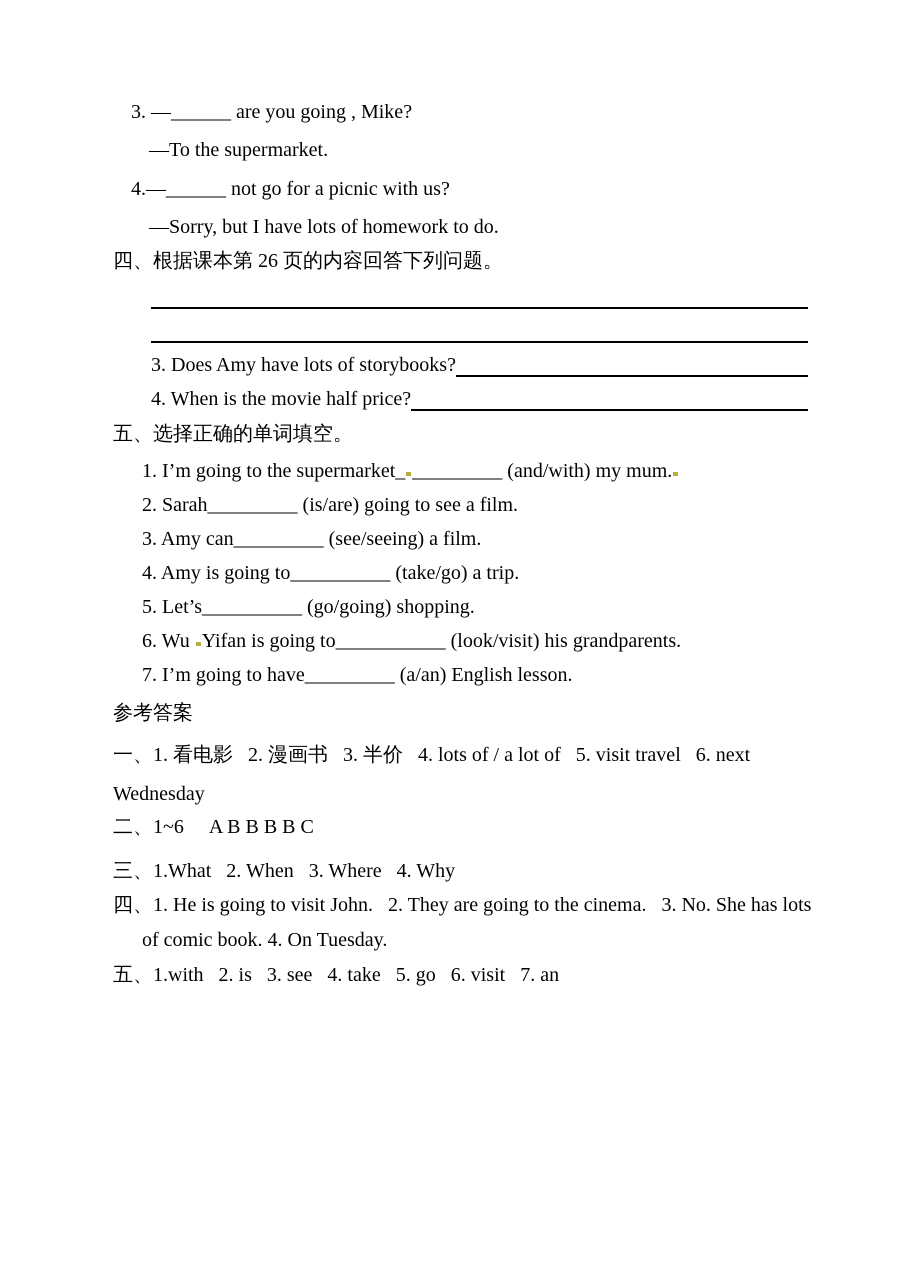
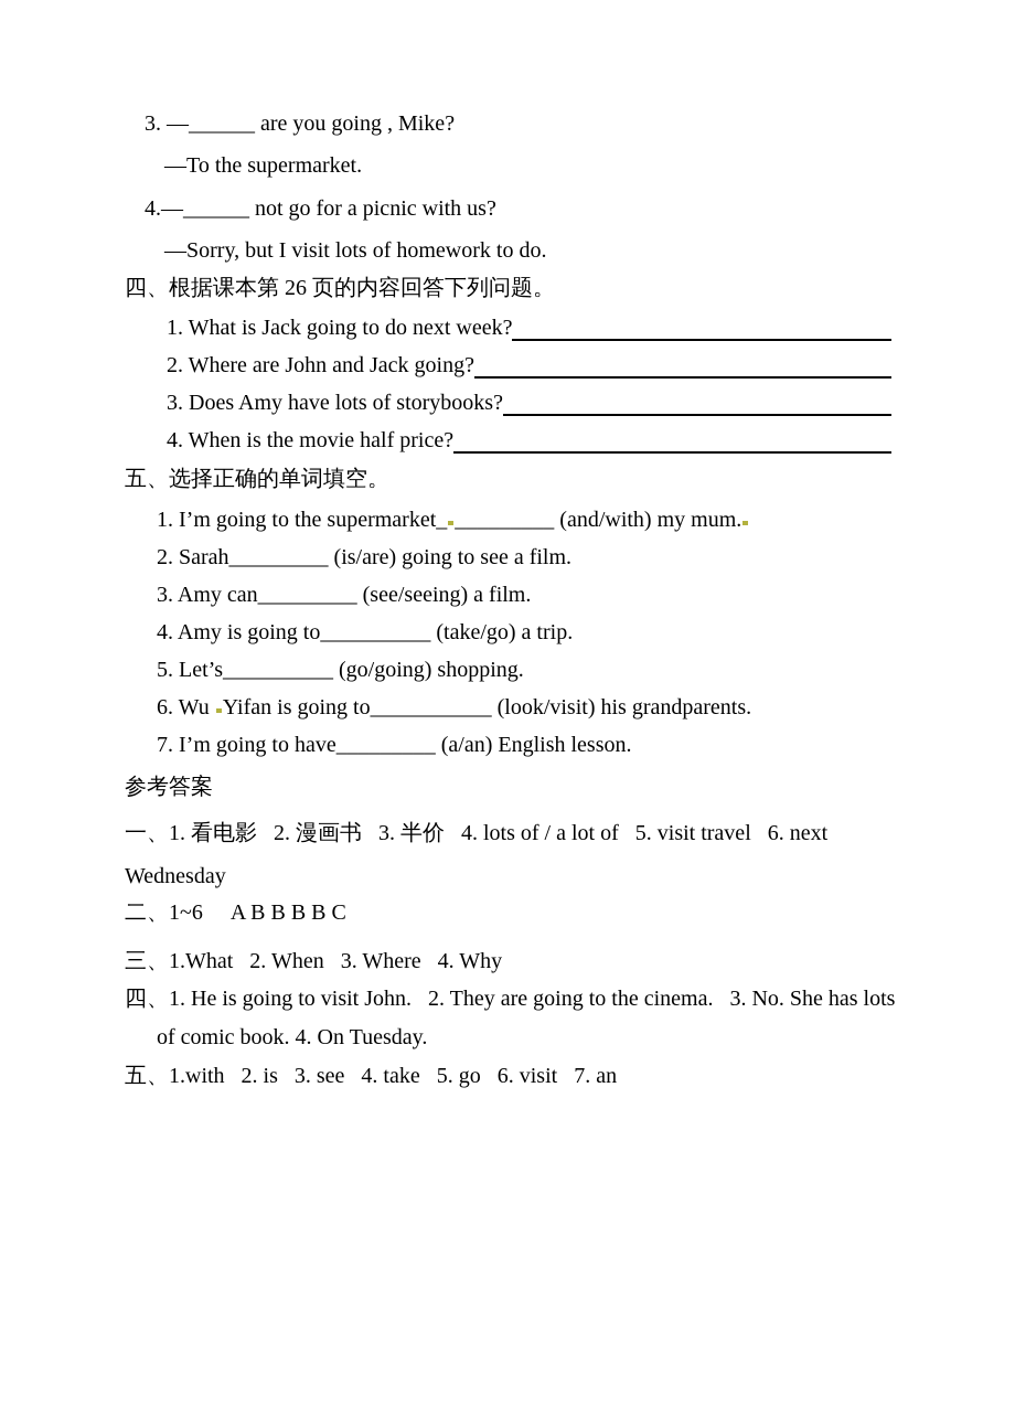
  3. —______ are you going , Mike?
  —To the supermarket.
  4.—______ not go for a picnic with us?
- —Sorry, but I have lots of homework to do.
+ —Sorry, but I visit lots of homework to do.
  四、根据课本第 26 页的内容回答下列问题。
+ 1. What is Jack going to do next week?
+ 2. Where are John and Jack going?
  3. Does Amy have lots of storybooks?
  4. When is the movie half price?
  五、选择正确的单词填空。
  1. I’m going to the supermarket_ _________ (and/with) my mum.
  2. Sarah_________ (is/are) going to see a film.
  3. Amy can_________ (see/seeing) a film.
  4. Amy is going to__________ (take/go) a trip.
  5. Let’s__________ (go/going) shopping.
  6. Wu Yifan is going to___________ (look/visit) his grandparents.
  7. I’m going to have_________ (a/an) English lesson.
  参考答案
  一、1. 看电影 2. 漫画书 3. 半价 4. lots of / a lot of 5. visit travel 6. next
  Wednesday
  二、1~6 A B B B B C
  三、1.What 2. When 3. Where 4. Why
  四、1. He is going to visit John. 2. They are going to the cinema. 3. No. She has lots
  of comic book. 4. On Tuesday.
  五、1.with 2. is 3. see 4. take 5. go 6. visit 7. an
